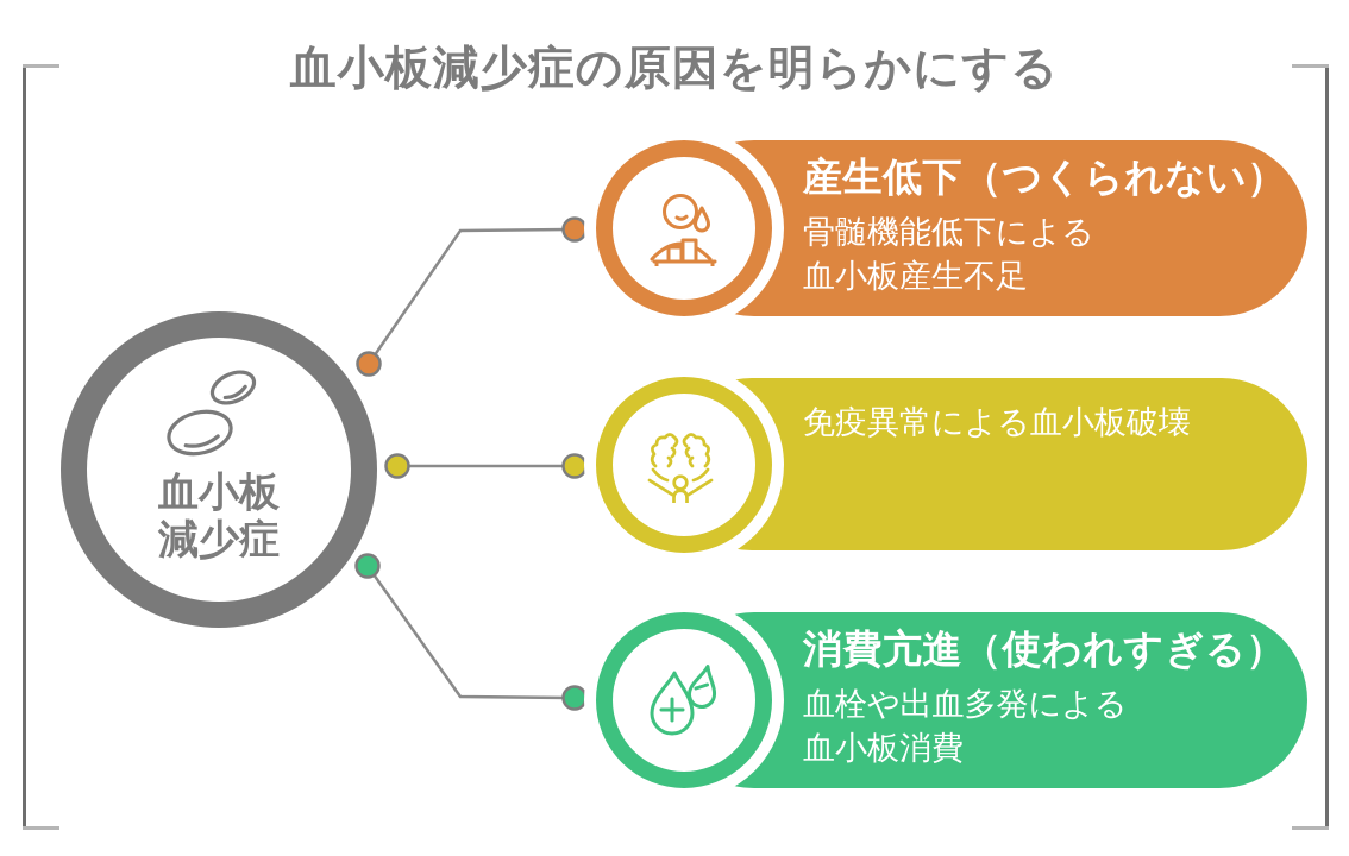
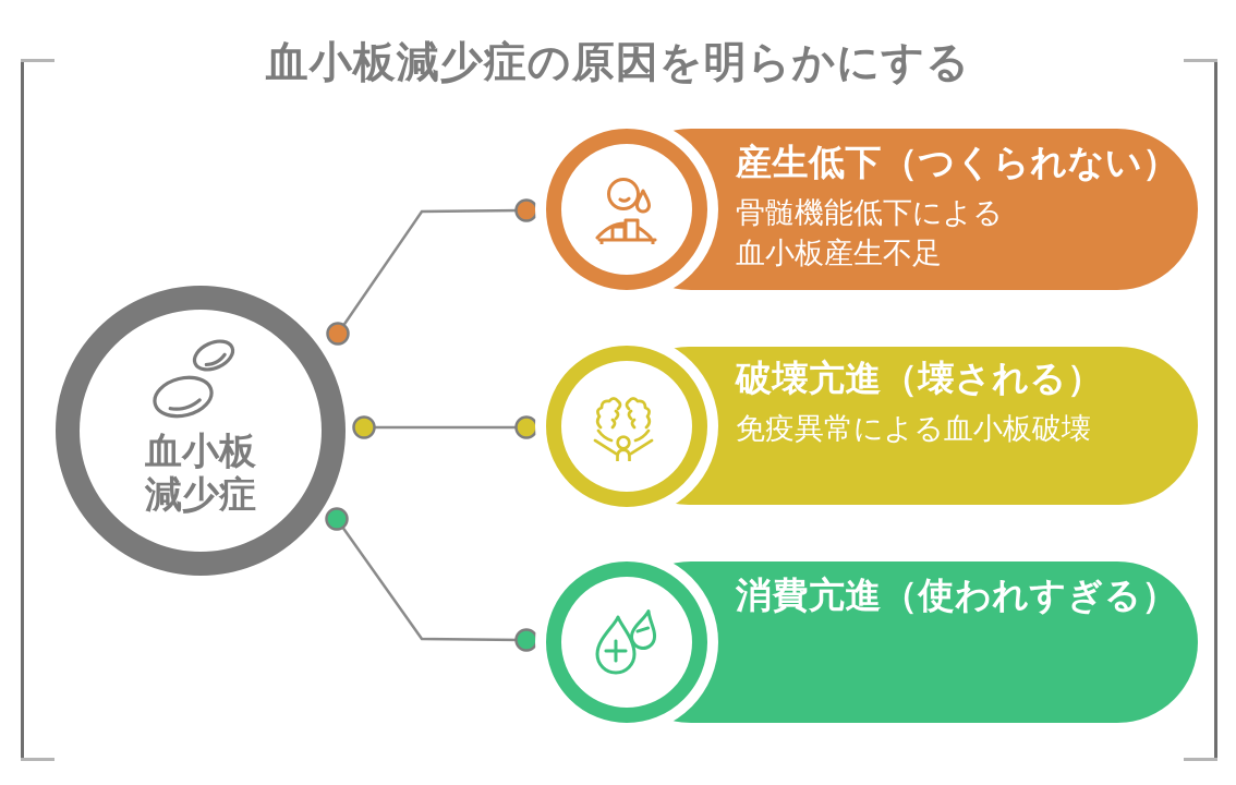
  血小板減少症の原因を明らかにする
  血小板
  減少症
  産生低下（つくられない）
  骨髄機能低下による
  血小板産生不足
+ 破壊亢進（壊される）
  免疫異常による血小板破壊
  消費亢進（使われすぎる）
- 血栓や出血多発による
- 血小板消費
